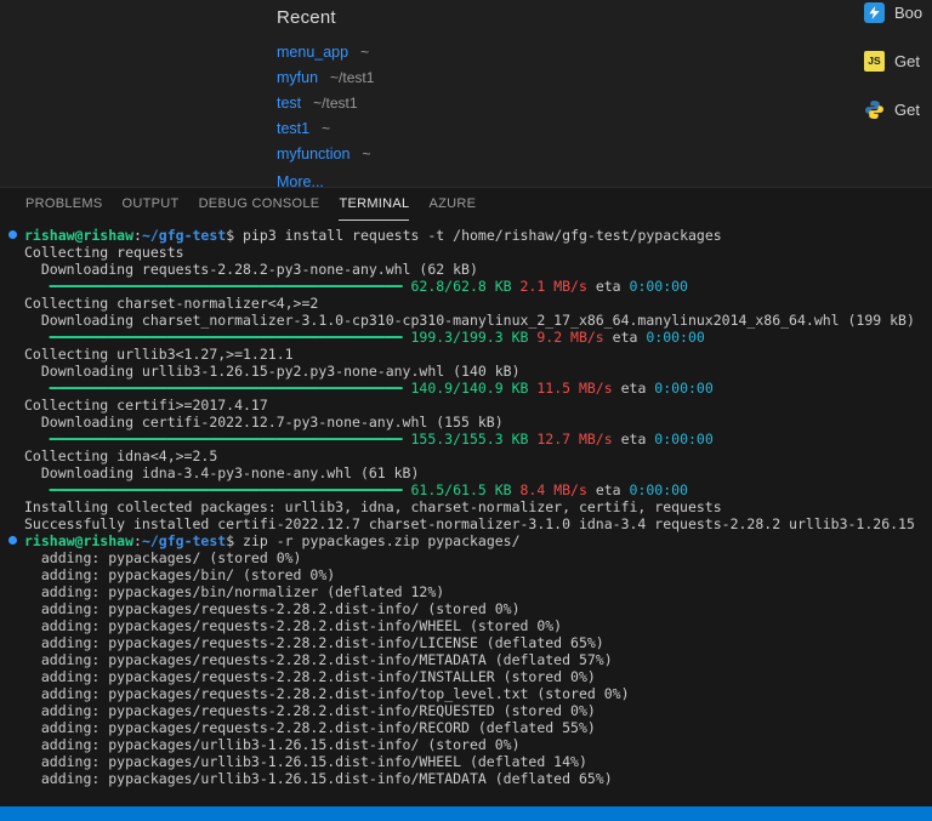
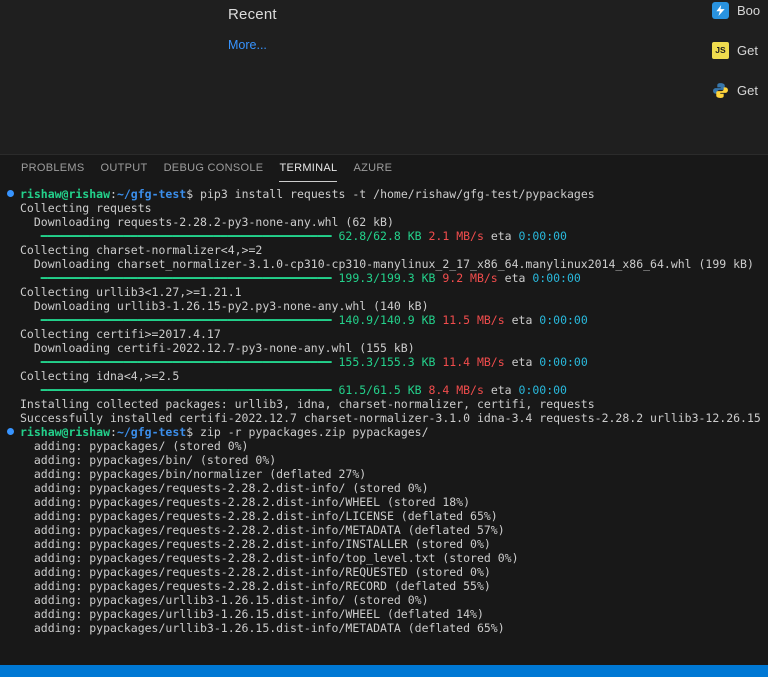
  Recent
- menu_app ~
- myfun ~/test1
- test ~/test1
- test1 ~
- myfunction ~
  More...
  Boo
  JS
  Get
  Get
  PROBLEMS
  OUTPUT
  DEBUG CONSOLE
  TERMINAL
  AZURE
  rishaw@rishaw:~/gfg-test$ pip3 install requests -t /home/rishaw/gfg-test/pypackages
  Collecting requests
  Downloading requests-2.28.2-py3-none-any.whl (62 kB)
  ━━━━━━━━━━━━━━━━━━━━━━━━━━━━━━━━━━━━━━━━━━ 62.8/62.8 KB 2.1 MB/s eta 0:00:00
  Collecting charset-normalizer<4,>=2
  Downloading charset_normalizer-3.1.0-cp310-cp310-manylinux_2_17_x86_64.manylinux2014_x86_64.whl (199 kB)
  ━━━━━━━━━━━━━━━━━━━━━━━━━━━━━━━━━━━━━━━━━━ 199.3/199.3 KB 9.2 MB/s eta 0:00:00
  Collecting urllib3<1.27,>=1.21.1
  Downloading urllib3-1.26.15-py2.py3-none-any.whl (140 kB)
  ━━━━━━━━━━━━━━━━━━━━━━━━━━━━━━━━━━━━━━━━━━ 140.9/140.9 KB 11.5 MB/s eta 0:00:00
  Collecting certifi>=2017.4.17
  Downloading certifi-2022.12.7-py3-none-any.whl (155 kB)
- ━━━━━━━━━━━━━━━━━━━━━━━━━━━━━━━━━━━━━━━━━━ 155.3/155.3 KB 12.7 MB/s eta 0:00:00
+ ━━━━━━━━━━━━━━━━━━━━━━━━━━━━━━━━━━━━━━━━━━ 155.3/155.3 KB 11.4 MB/s eta 0:00:00
  Collecting idna<4,>=2.5
- Downloading idna-3.4-py3-none-any.whl (61 kB)
  ━━━━━━━━━━━━━━━━━━━━━━━━━━━━━━━━━━━━━━━━━━ 61.5/61.5 KB 8.4 MB/s eta 0:00:00
  Installing collected packages: urllib3, idna, charset-normalizer, certifi, requests
- Successfully installed certifi-2022.12.7 charset-normalizer-3.1.0 idna-3.4 requests-2.28.2 urllib3-1.26.15
+ Successfully installed certifi-2022.12.7 charset-normalizer-3.1.0 idna-3.4 requests-2.28.2 urllib3-12.26.15
  rishaw@rishaw:~/gfg-test$ zip -r pypackages.zip pypackages/
  adding: pypackages/ (stored 0%)
  adding: pypackages/bin/ (stored 0%)
- adding: pypackages/bin/normalizer (deflated 12%)
+ adding: pypackages/bin/normalizer (deflated 27%)
  adding: pypackages/requests-2.28.2.dist-info/ (stored 0%)
- adding: pypackages/requests-2.28.2.dist-info/WHEEL (stored 0%)
+ adding: pypackages/requests-2.28.2.dist-info/WHEEL (stored 18%)
  adding: pypackages/requests-2.28.2.dist-info/LICENSE (deflated 65%)
  adding: pypackages/requests-2.28.2.dist-info/METADATA (deflated 57%)
  adding: pypackages/requests-2.28.2.dist-info/INSTALLER (stored 0%)
  adding: pypackages/requests-2.28.2.dist-info/top_level.txt (stored 0%)
  adding: pypackages/requests-2.28.2.dist-info/REQUESTED (stored 0%)
  adding: pypackages/requests-2.28.2.dist-info/RECORD (deflated 55%)
  adding: pypackages/urllib3-1.26.15.dist-info/ (stored 0%)
  adding: pypackages/urllib3-1.26.15.dist-info/WHEEL (deflated 14%)
  adding: pypackages/urllib3-1.26.15.dist-info/METADATA (deflated 65%)
